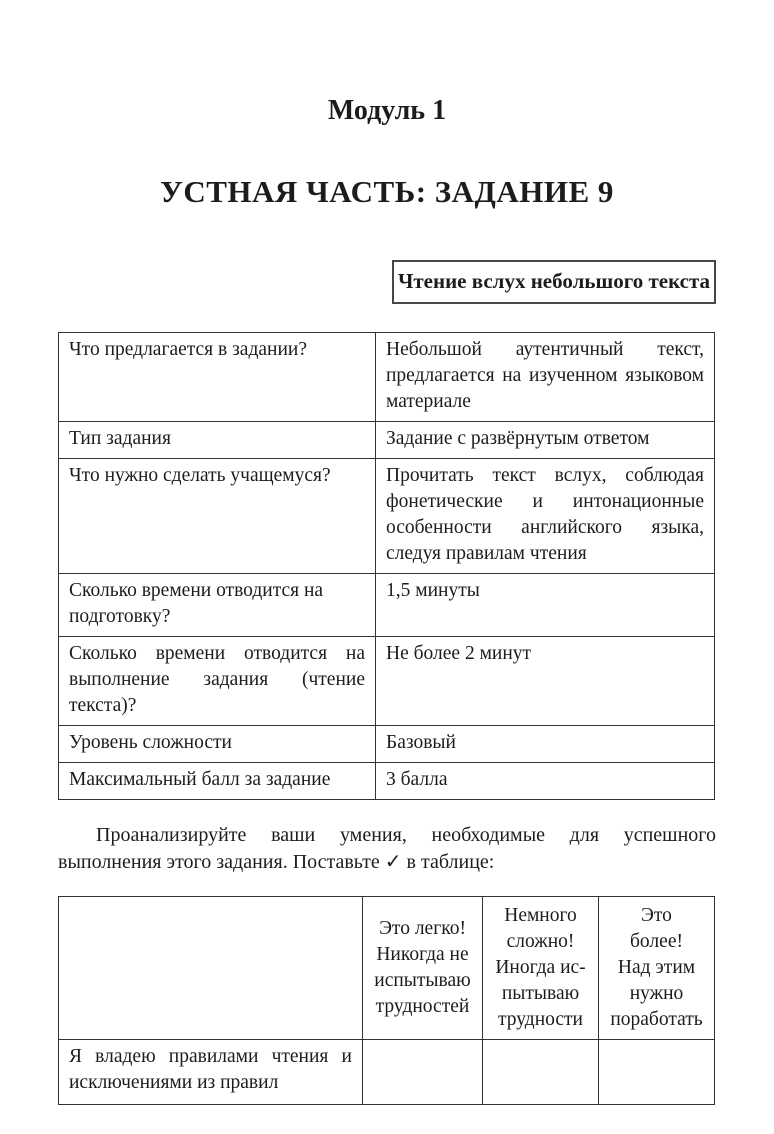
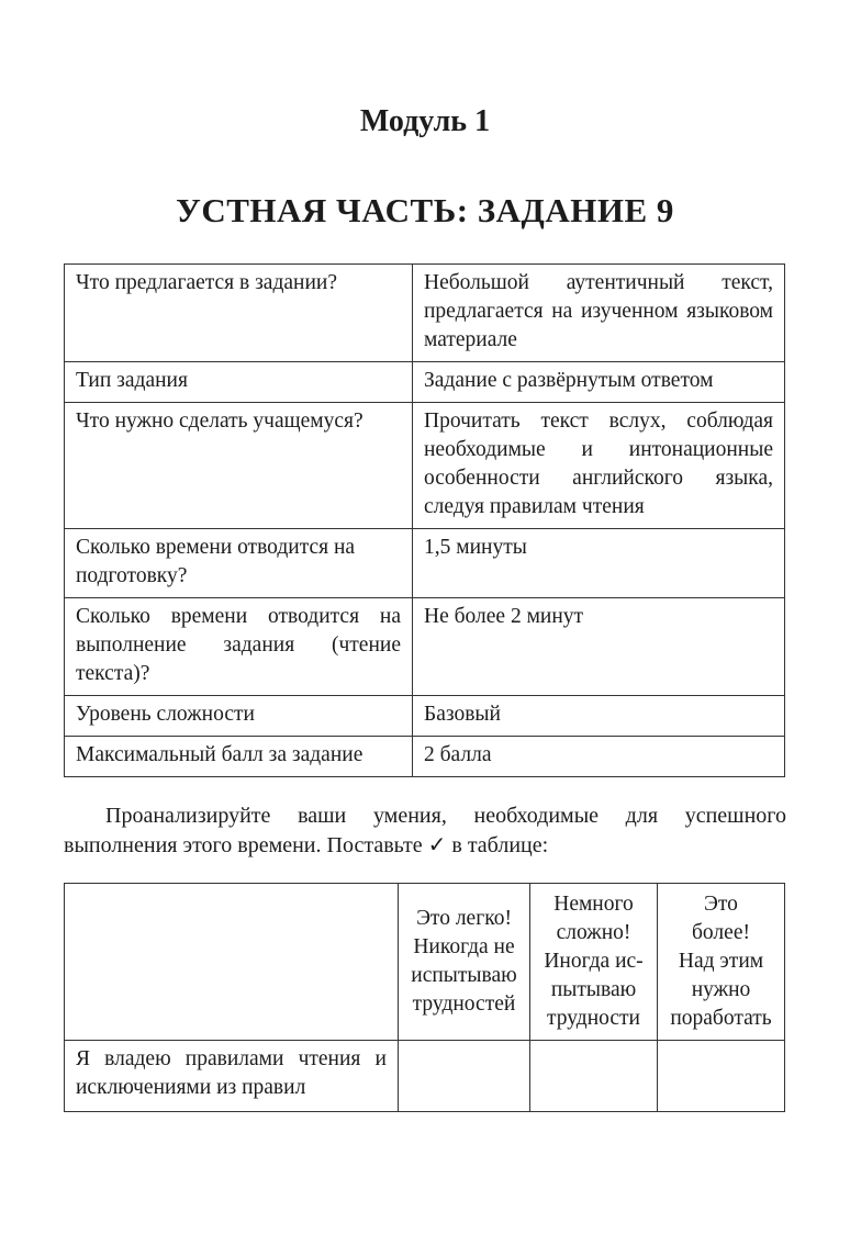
  Модуль 1
  УСТНАЯ ЧАСТЬ: ЗАДАНИЕ 9
- Чтение вслух небольшого текста
  Что предлагается в задании?	Небольшой аутентичный текст, предлагается на изученном языковом материале
  Тип задания	Задание с развёрнутым ответом
- Что нужно сделать учащемуся?	Прочитать текст вслух, соблюдая фонетические и интонационные особенности английского языка, следуя правилам чтения
+ Что нужно сделать учащемуся?	Прочитать текст вслух, соблюдая необходимые и интонационные особенности английского языка, следуя правилам чтения
  Сколько времени отводится на подготовку?	1,5 минуты
  Сколько времени отводится на выполнение задания (чтение текста)?	Не более 2 минут
  Уровень сложности	Базовый
- Максимальный балл за задание	3 балла
+ Максимальный балл за задание	2 балла
- Проанализируйте ваши умения, необходимые для успешного выполнения этого задания. Поставьте ✓ в таблице:
+ Проанализируйте ваши умения, необходимые для успешного выполнения этого времени. Поставьте ✓ в таблице:
  	Это легко! Никогда не испытываю трудностей	Немного сложно! Иногда ис- пытываю трудности	Это более! Над этим нужно поработать
  Я владею правилами чтения и исключениями из правил
